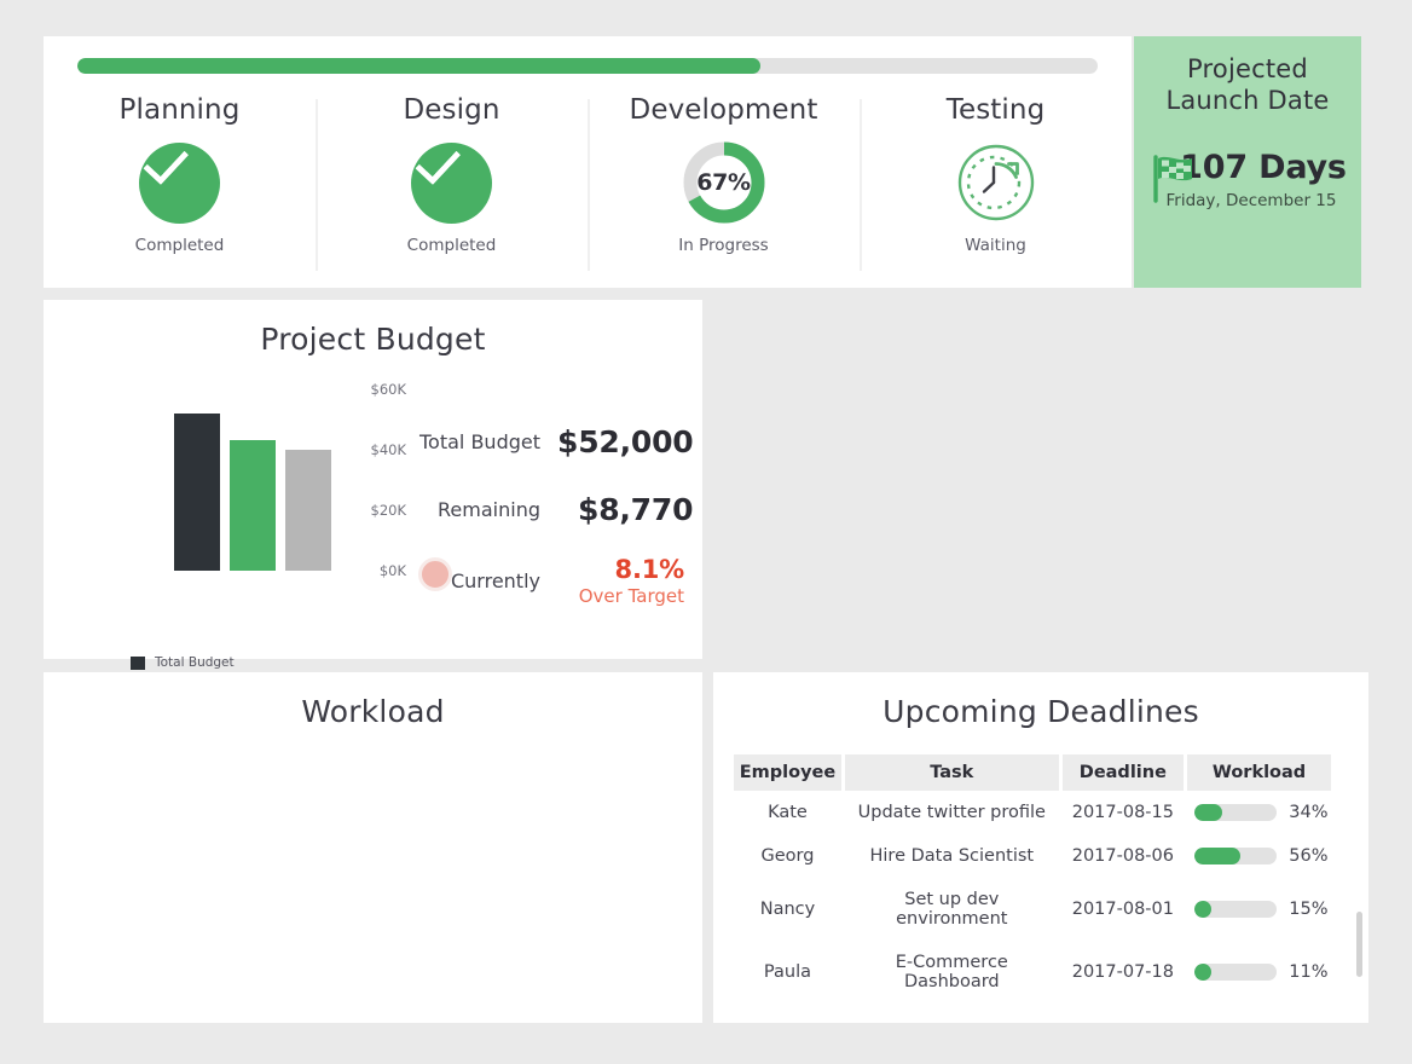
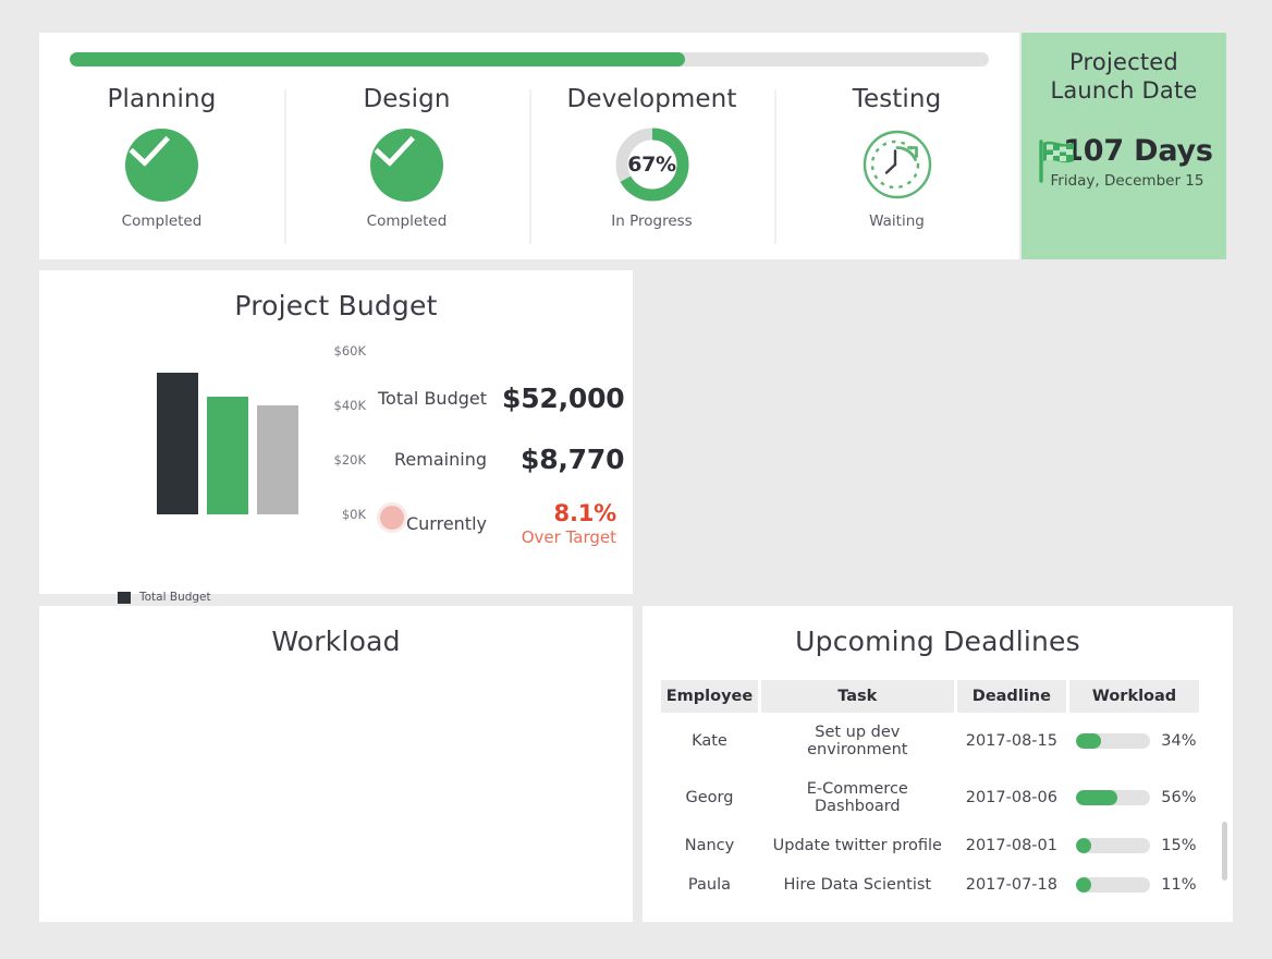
  Planning
  Completed
  Design
  Completed
  Development
  67%
  In Progress
  Testing
  Waiting
  Projected
  Launch Date
  07 Days
  Friday, December 15
  Project Budget
  $60K
  $40K
  $20K
  $0K
  Total Budget
  Total Budget
  $52,000
  Remaining
  $8,770
  Currently
  8.1%
  Over Target
  Workload
  Upcoming Deadlines
  Employee	Task	Deadline	Workload
- Kate	Update twitter profile	2017-08-15	34%
+ Kate	Set up dev environment	2017-08-15	34%
- Georg	Hire Data Scientist	2017-08-06	56%
+ Georg	E-Commerce Dashboard	2017-08-06	56%
- Nancy	Set up dev environment	2017-08-01	15%
+ Nancy	Update twitter profile	2017-08-01	15%
- Paula	E-Commerce Dashboard	2017-07-18	11%
+ Paula	Hire Data Scientist	2017-07-18	11%
